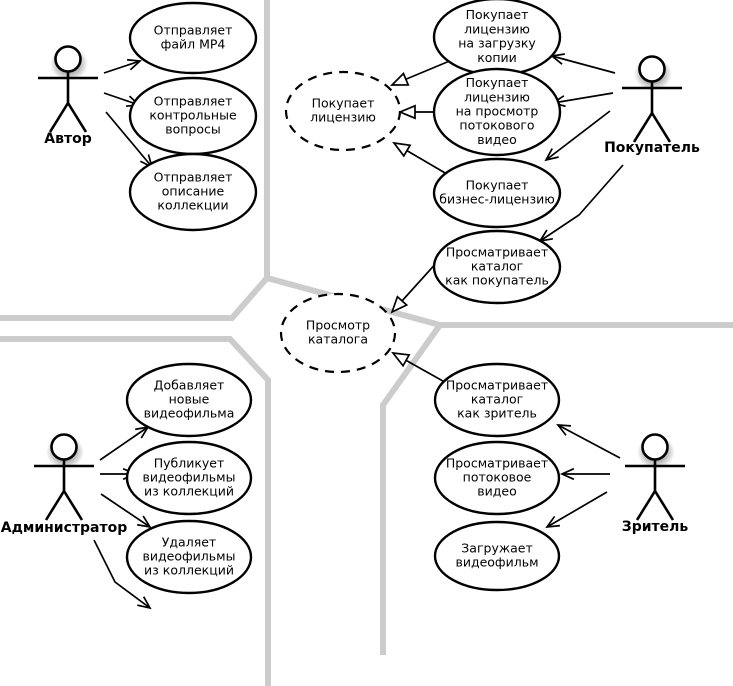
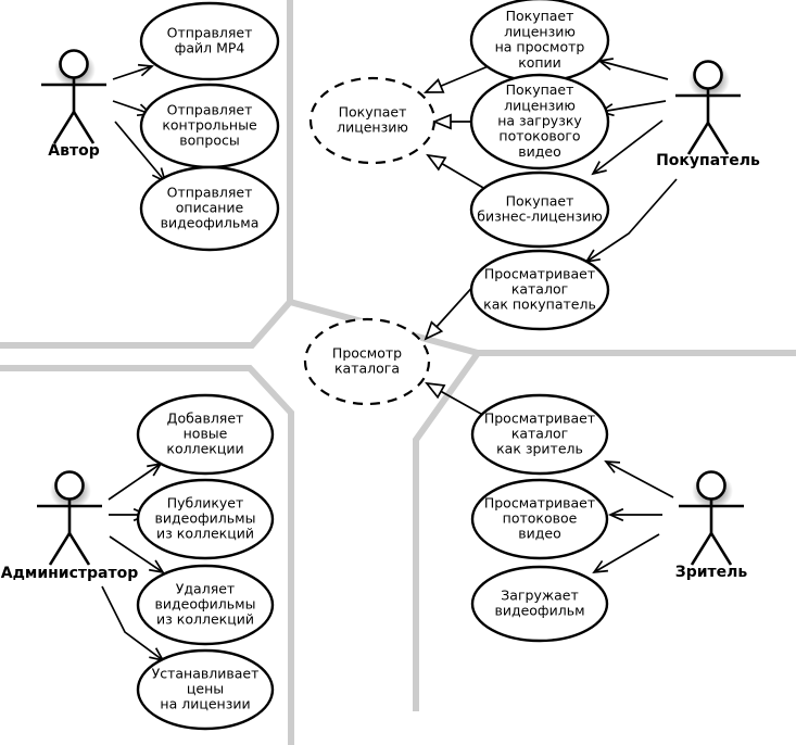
  Отправляет
  файл MP4
  Отправляет
  контрольные
  вопросы
  Отправляет
  описание
- коллекции
+ видеофильма
  Покупает
  лицензию
- на загрузку
+ на просмотр
  копии
  Покупает
  лицензию
- на просмотр
+ на загрузку
  потокового
  видео
  Покупает
  бизнес-лицензию
  Просматривает
  каталог
  как покупатель
  Добавляет
  новые
- видеофильма
+ коллекции
  Публикует
  видеофильмы
  из коллекций
  Удаляет
  видеофильмы
  из коллекций
+ Устанавливает
+ цены
+ на лицензии
  Просматривает
  каталог
  как зритель
  Просматривает
  потоковое
  видео
  Загружает
  видеофильм
  Покупает
  лицензию
  Просмотр
  каталога
  Автор
  Покупатель
  Администратор
  Зритель
